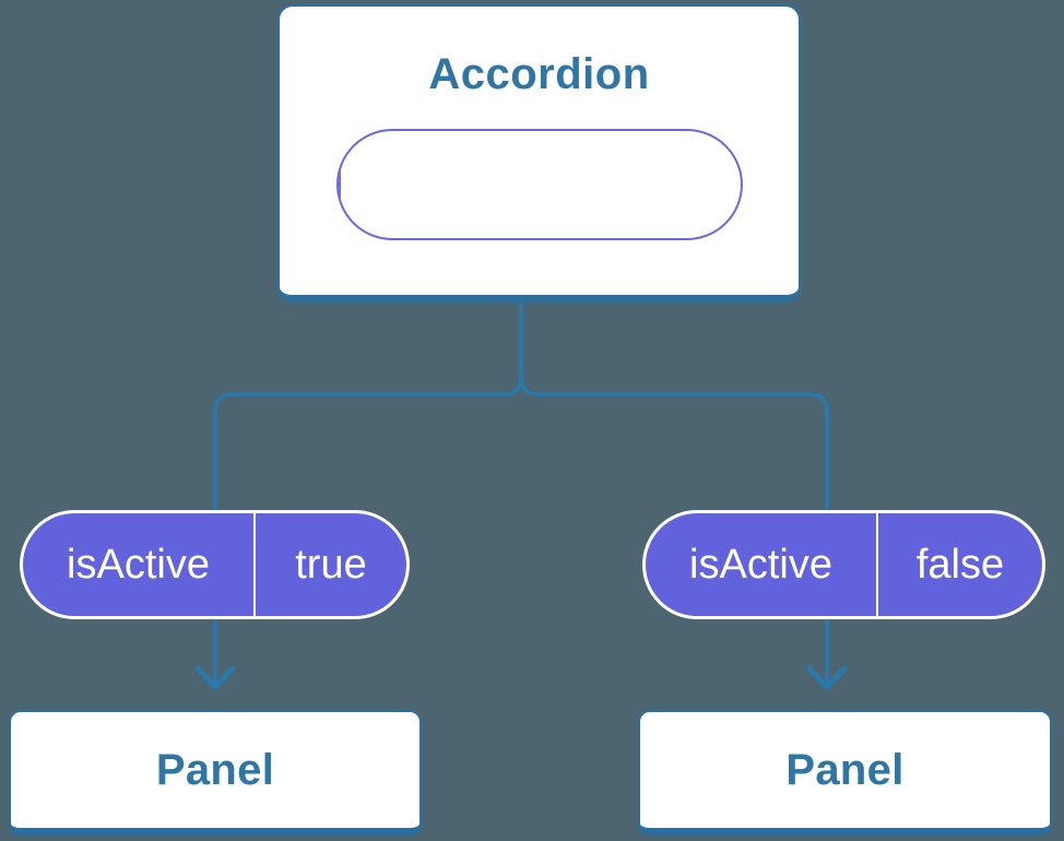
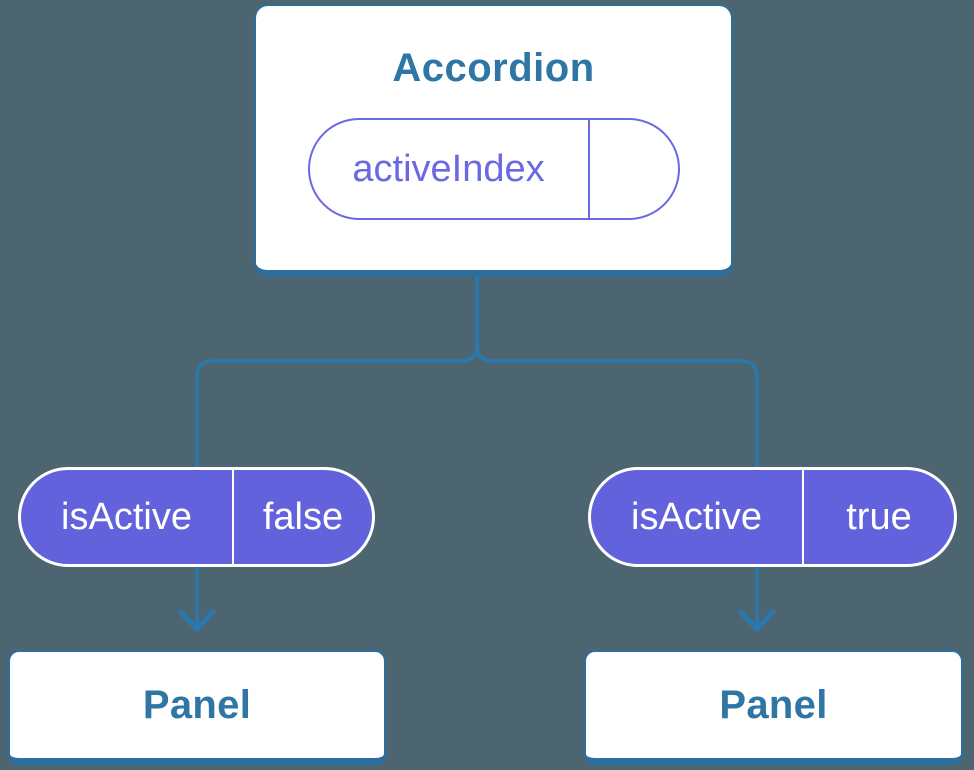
  Accordion
+ activeIndex
  isActive
- true
+ false
  isActive
- false
+ true
  Panel
  Panel
